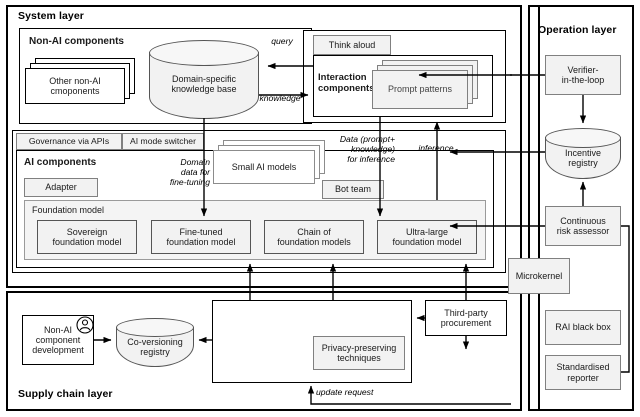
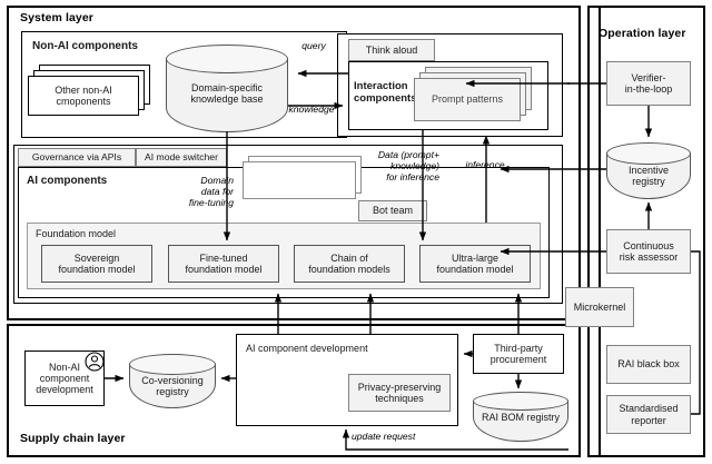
  System layer
  Non-AI components
  Other non-AI
  cmoponents
  Domain-specific
  knowledge base
  Think aloud
  Interaction
  component
  Prompt patterns
  query
  knowledge
  Governance via APIs
  AI mode switcher
  AI components
- Adapter
- Small AI models
  Bot team
  Foundation model
  Sovereign
  foundation model
  Fine-tuned
  foundation model
  Chain of
  foundation models
  Ultra-large
  foundation model
  Doman
  data for
  fine-tuning
  Data (prompt+
  knowlege)
  for inference
  infernce
  Operation layer
  Verifier-
  in-the-loop
  Incentive
  registry
  Continuous
  risk assessor
  RAI black box
  Standardised
  reporter
  Supply chain layer
  Non-AI
  component
  development
  Co-versioning
  registry
+ AI component development
  Privacy-preserving
  techniques
  Third-party
  procurement
+ RAI BOM registry
  update request
  Microkernel
